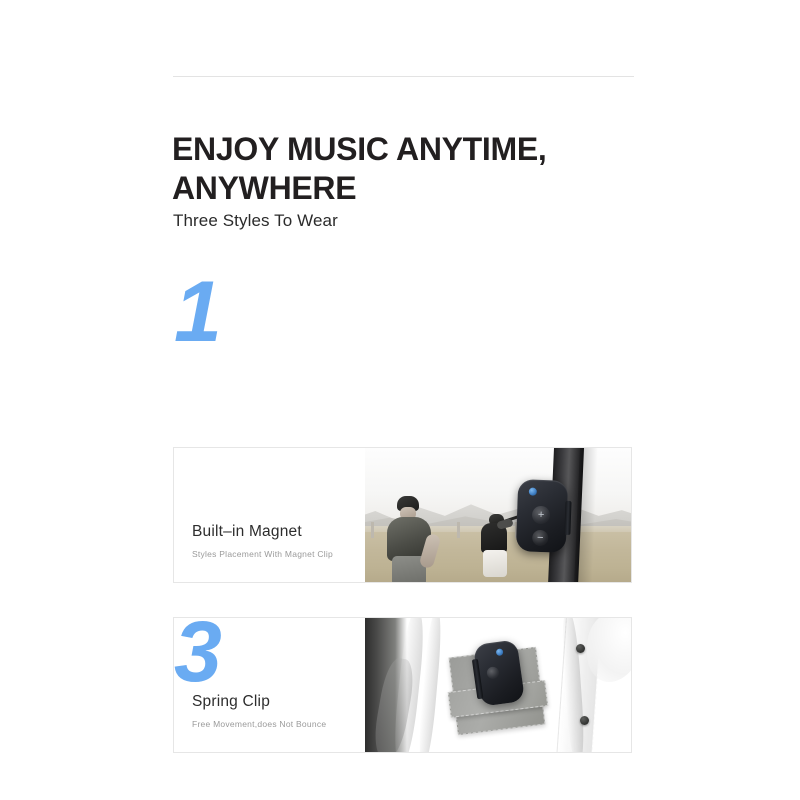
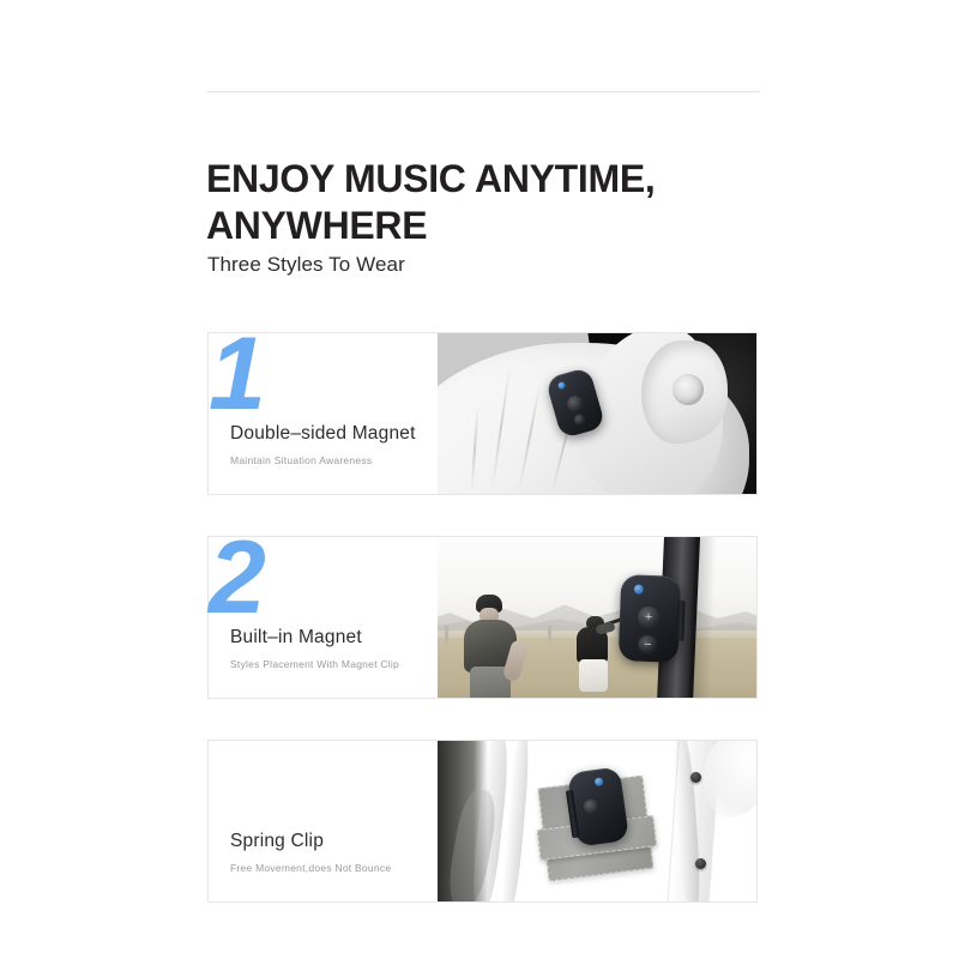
  ENJOY MUSIC ANYTIME,
  ANYWHERE
  Three Styles To Wear
  1
+ Double–sided Magnet
+ Maintain Situation Awareness
+ 2
  Built–in Magnet
  Styles Placement With Magnet Clip
- 3
  Spring Clip
  Free Movement,does Not Bounce
